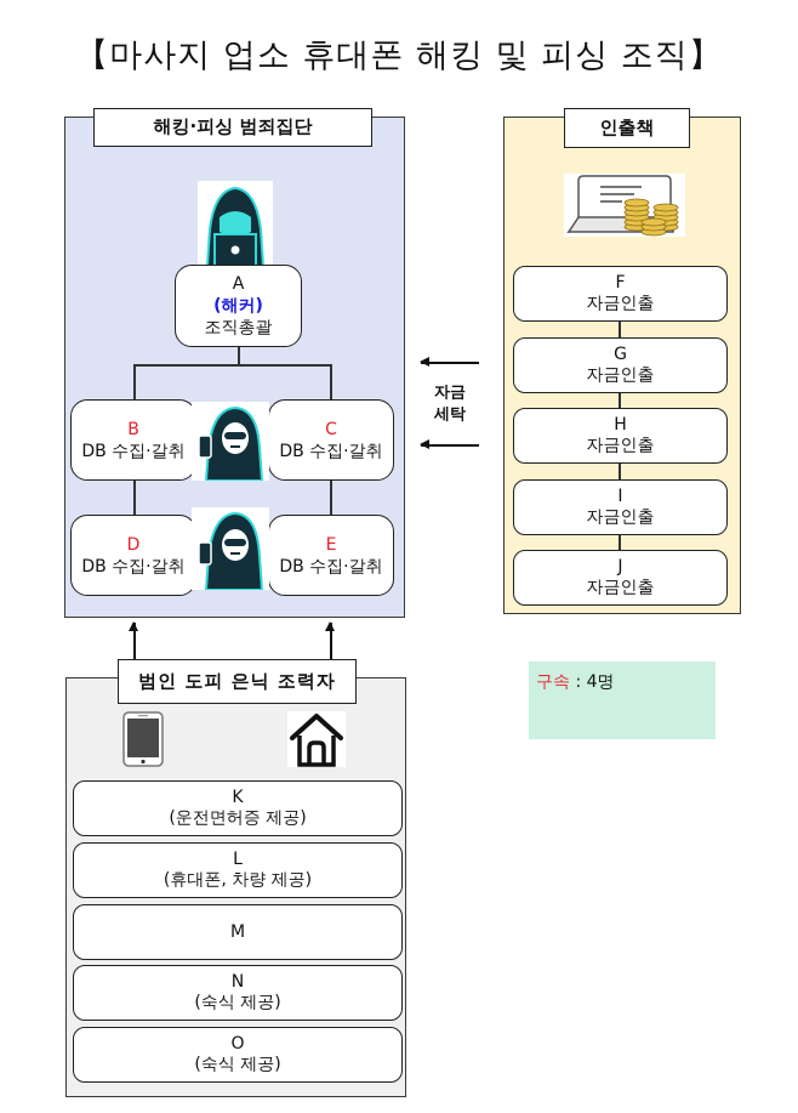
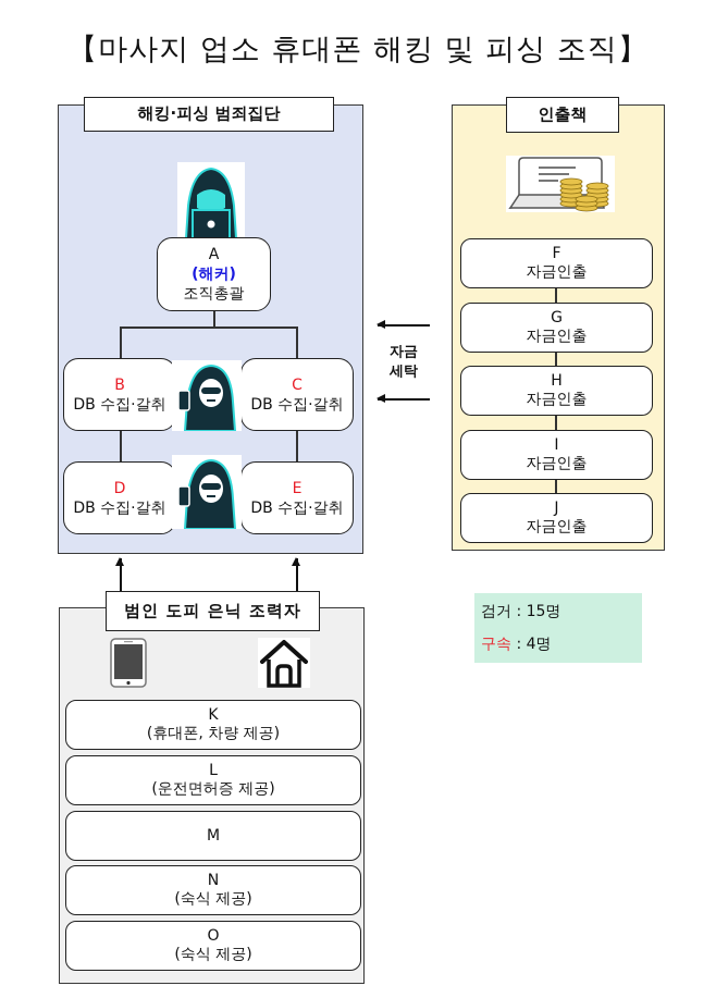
  【마사지 업소 휴대폰 해킹 및 피싱 조직】
  해킹·피싱 범죄집단
  A
  (해커)
  조직총괄
  B
  DB 수집·갈취
  C
  DB 수집·갈취
  D
  DB 수집·갈취
  E
  DB 수집·갈취
  자금
  세탁
  인출책
  F
  자금인출
  G
  자금인출
  H
  자금인출
  I
  자금인출
  J
  자금인출
  범인 도피 은닉 조력자
  K
- (운전면허증 제공)
+ (휴대폰, 차량 제공)
  L
- (휴대폰, 차량 제공)
+ (운전면허증 제공)
  M
  N
  (숙식 제공)
  O
  (숙식 제공)
+ 검거 : 15명
  구속 : 4명
